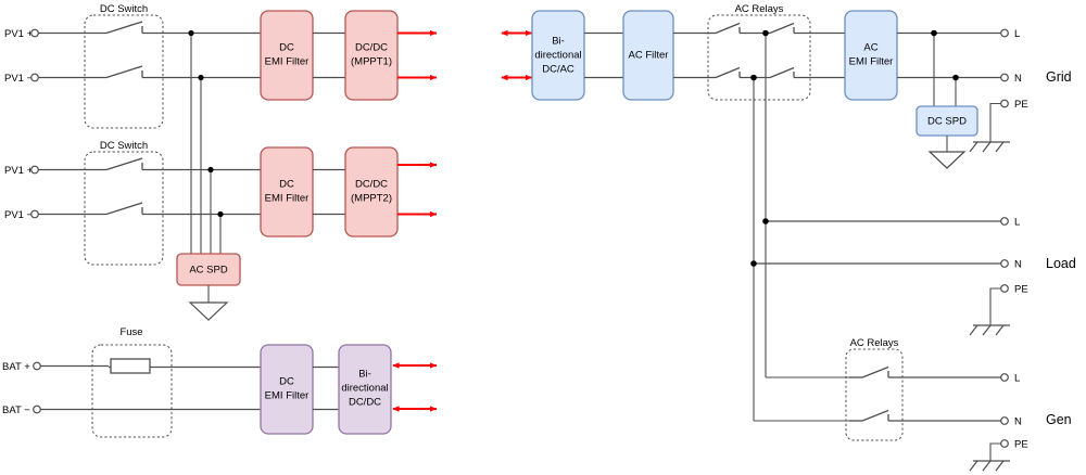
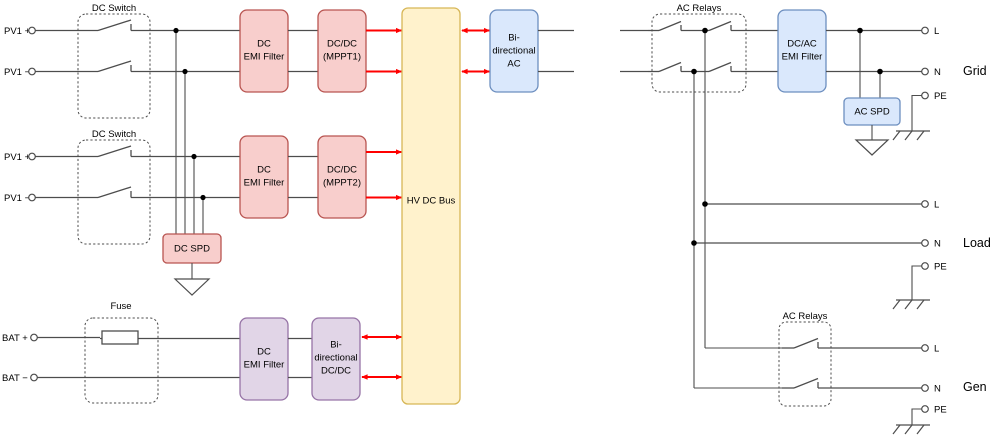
  PV1 +
  PV1 −
  PV1 +
  PV1 −
  BAT +
  BAT −
  DC Switch
  DC
  EMI Filter
  DC/DC
  (MPPT1)
  DC Switch
  DC
  EMI Filter
  DC/DC
  (MPPT2)
- AC SPD
+ DC SPD
  Fuse
  DC
  EMI Filter
  Bi-
  directional
  DC/DC
+ HV DC Bus
  Bi-
  directional
- DC/AC
+ AC
- AC Filter
  AC Relays
- AC
+ DC/AC
  EMI Filter
- DC SPD
+ AC SPD
  L
  N
  PE
  Grid
  L
  N
  PE
  Load
  AC Relays
  L
  N
  PE
  Gen
